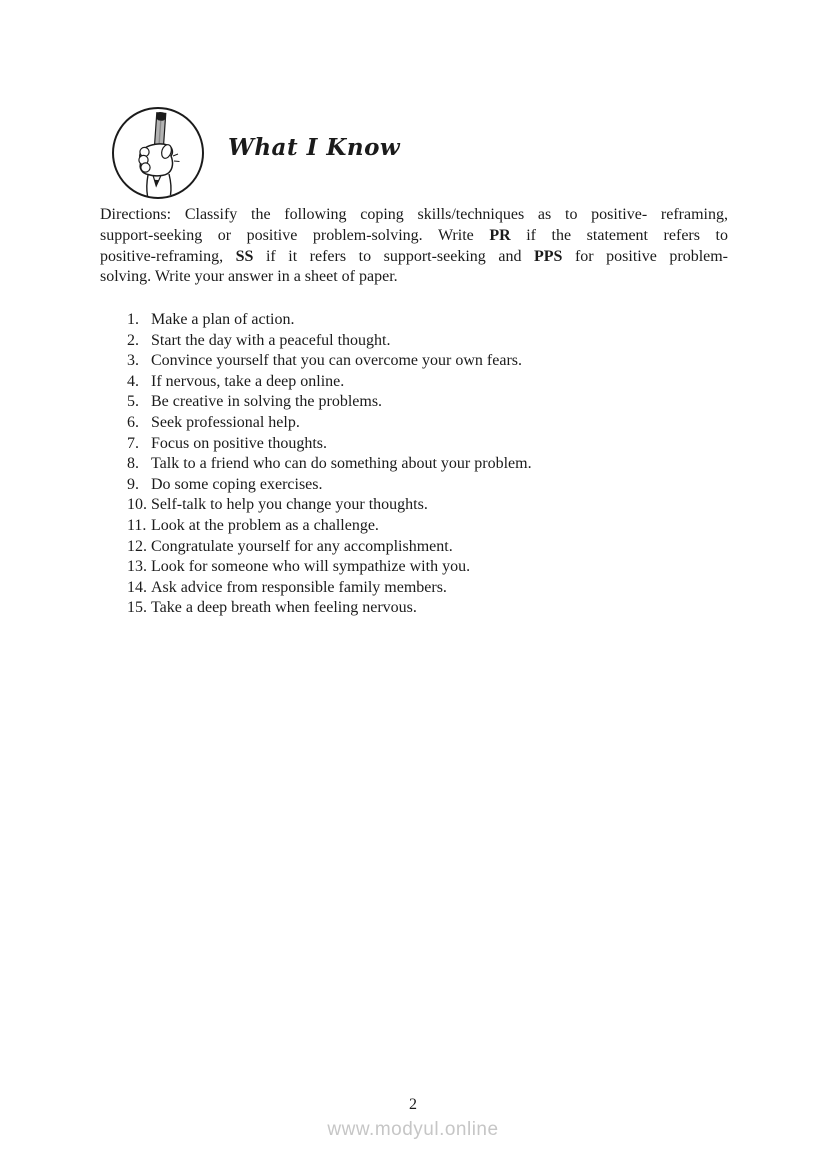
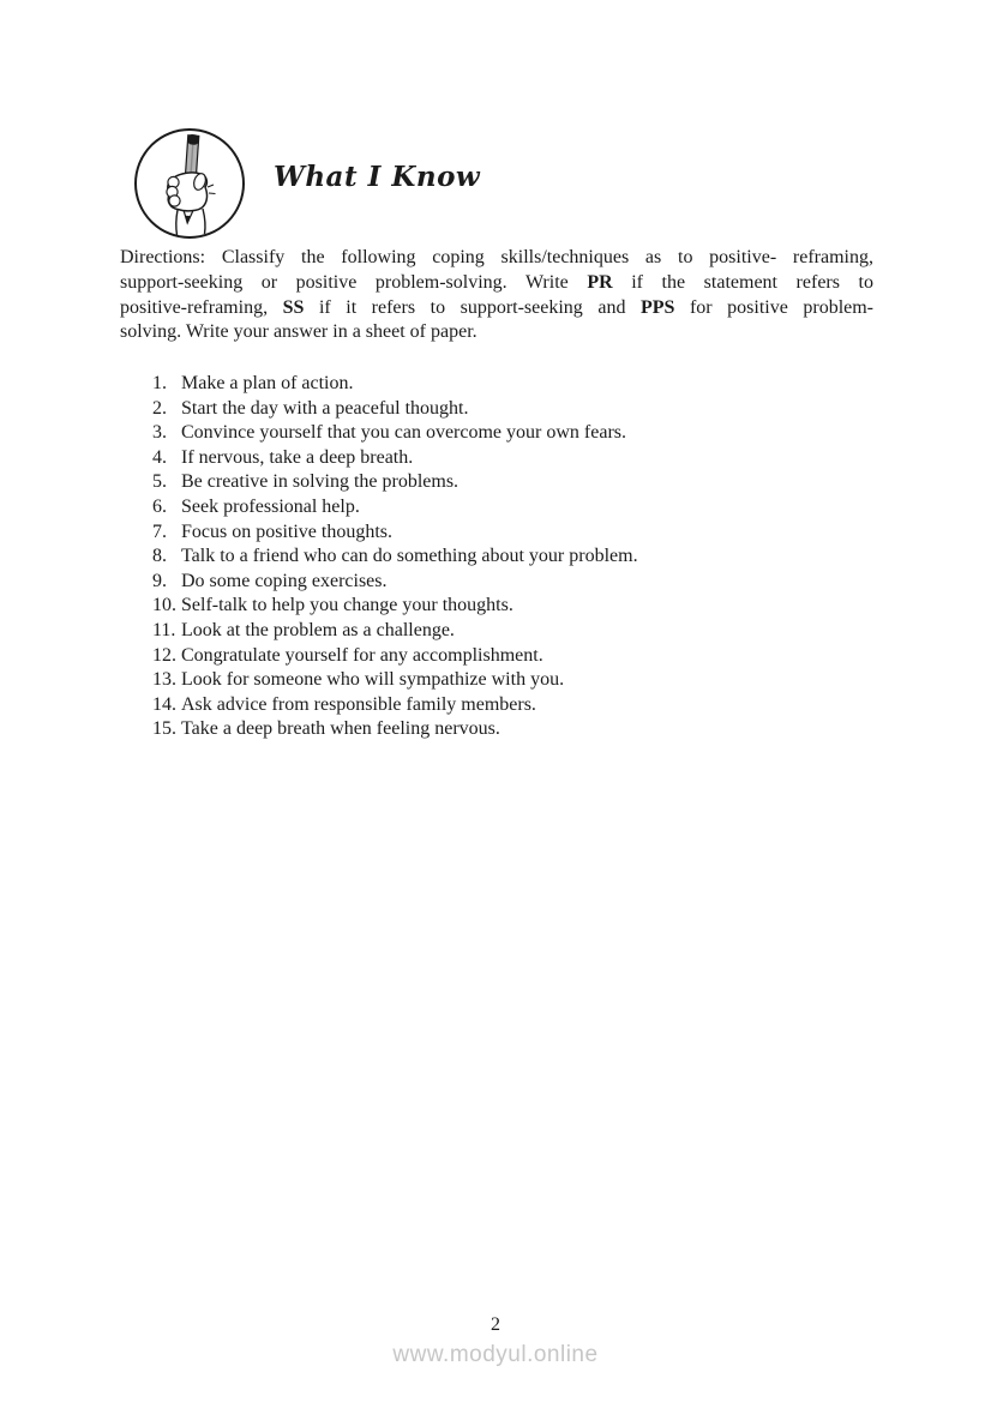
  What I Know
  Directions: Classify the following coping skills/techniques as to positive- reframing,
  support-seeking or positive problem-solving. Write PR if the statement refers to
  positive-reframing, SS if it refers to support-seeking and PPS for positive problem-
  solving. Write your answer in a sheet of paper.
  1.
  Make a plan of action.
  2.
  Start the day with a peaceful thought.
  3.
  Convince yourself that you can overcome your own fears.
  4.
- If nervous, take a deep online.
+ If nervous, take a deep breath.
  5.
  Be creative in solving the problems.
  6.
  Seek professional help.
  7.
  Focus on positive thoughts.
  8.
  Talk to a friend who can do something about your problem.
  9.
  Do some coping exercises.
  10.
  Self-talk to help you change your thoughts.
  11.
  Look at the problem as a challenge.
  12.
  Congratulate yourself for any accomplishment.
  13.
  Look for someone who will sympathize with you.
  14.
  Ask advice from responsible family members.
  15.
  Take a deep breath when feeling nervous.
  2
  www.modyul.online
